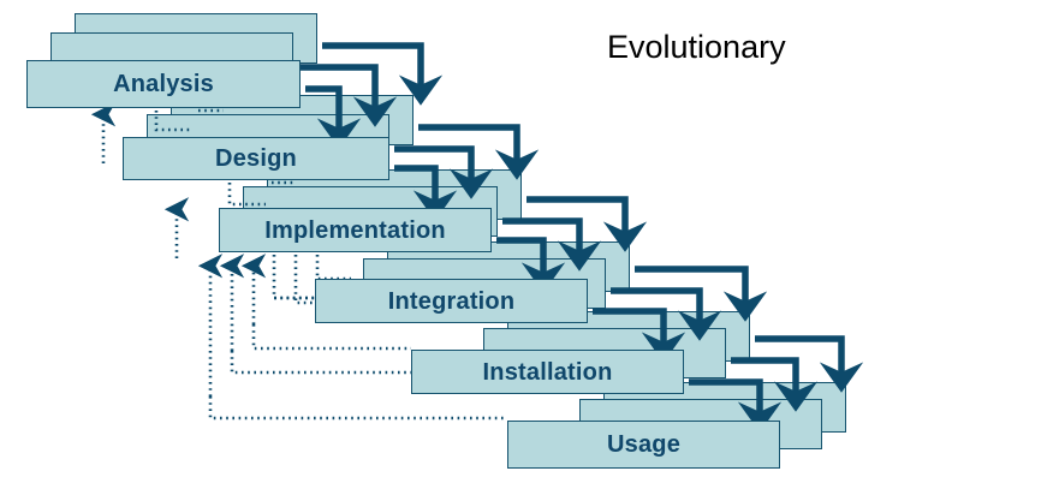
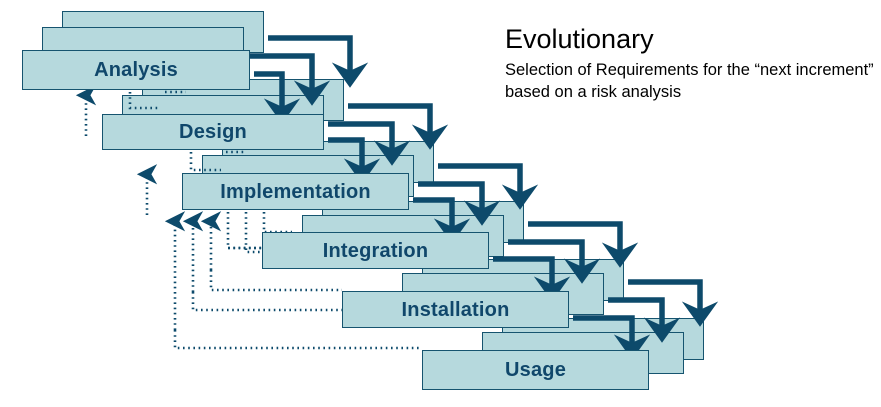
  Analysis
  Design
  Implementation
  Integration
  Installation
  Usage
  Evolutionary
+ Selection of Requirements for the “next increment” based on a risk analysis
